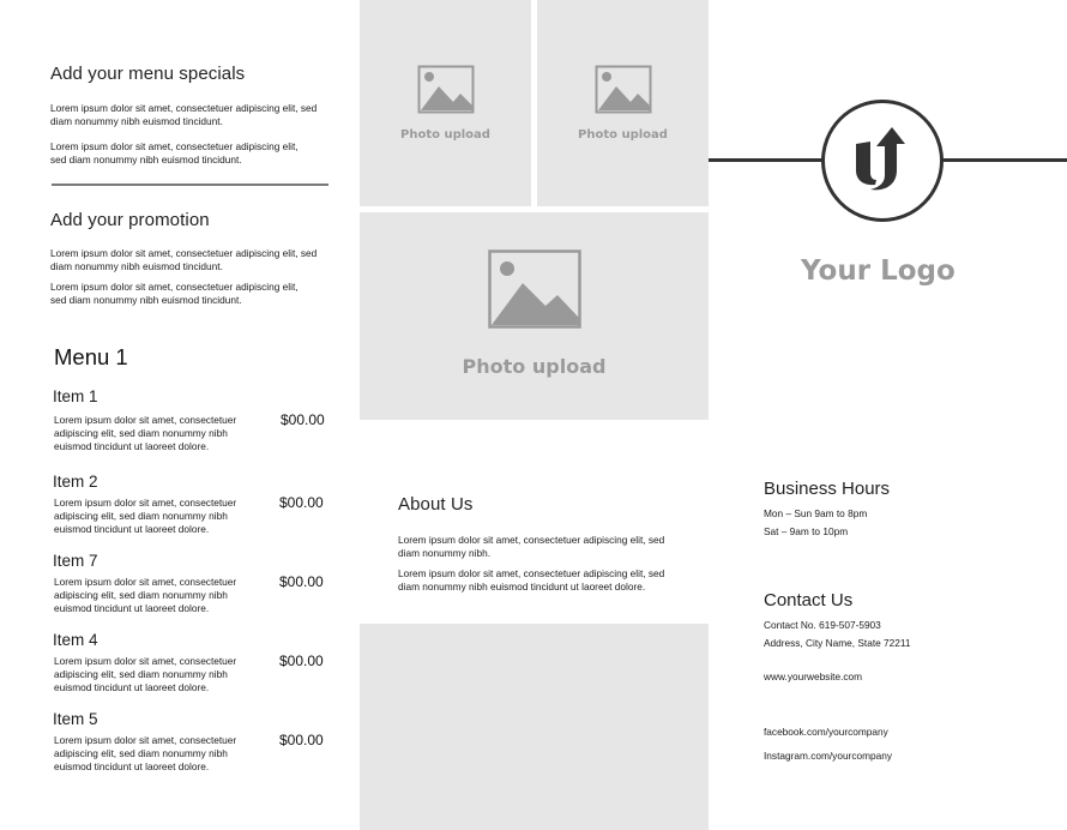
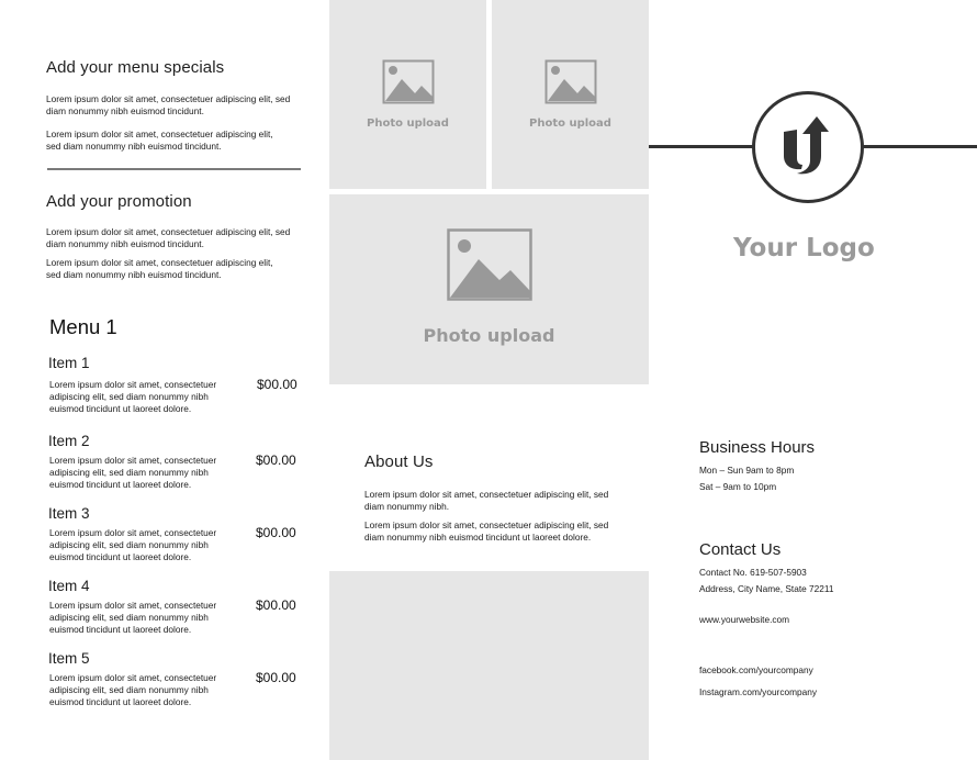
  Add your menu specials
  Lorem ipsum dolor sit amet, consectetuer adipiscing elit, sed diam nonummy nibh euismod tincidunt.
  Lorem ipsum dolor sit amet, consectetuer adipiscing elit, sed diam nonummy nibh euismod tincidunt.
  Add your promotion
  Lorem ipsum dolor sit amet, consectetuer adipiscing elit, sed diam nonummy nibh euismod tincidunt.
  Lorem ipsum dolor sit amet, consectetuer adipiscing elit, sed diam nonummy nibh euismod tincidunt.
  Menu 1
  Item 1
  Lorem ipsum dolor sit amet, consectetuer adipiscing elit, sed diam nonummy nibh euismod tincidunt ut laoreet dolore.
  $00.00
  Item 2
  Lorem ipsum dolor sit amet, consectetuer adipiscing elit, sed diam nonummy nibh euismod tincidunt ut laoreet dolore.
  $00.00
- Item 7
+ Item 3
  Lorem ipsum dolor sit amet, consectetuer adipiscing elit, sed diam nonummy nibh euismod tincidunt ut laoreet dolore.
  $00.00
  Item 4
  Lorem ipsum dolor sit amet, consectetuer adipiscing elit, sed diam nonummy nibh euismod tincidunt ut laoreet dolore.
  $00.00
  Item 5
  Lorem ipsum dolor sit amet, consectetuer adipiscing elit, sed diam nonummy nibh euismod tincidunt ut laoreet dolore.
  $00.00
  Photo upload
  Photo upload
  Photo upload
  About Us
  Lorem ipsum dolor sit amet, consectetuer adipiscing elit, sed diam nonummy nibh.
  Lorem ipsum dolor sit amet, consectetuer adipiscing elit, sed diam nonummy nibh euismod tincidunt ut laoreet dolore.
  Your Logo
  Business Hours
  Mon – Sun 9am to 8pm
  Sat – 9am to 10pm
  Contact Us
  Contact No. 619-507-5903
  Address, City Name, State 72211
  www.yourwebsite.com
  facebook.com/yourcompany
  Instagram.com/yourcompany
